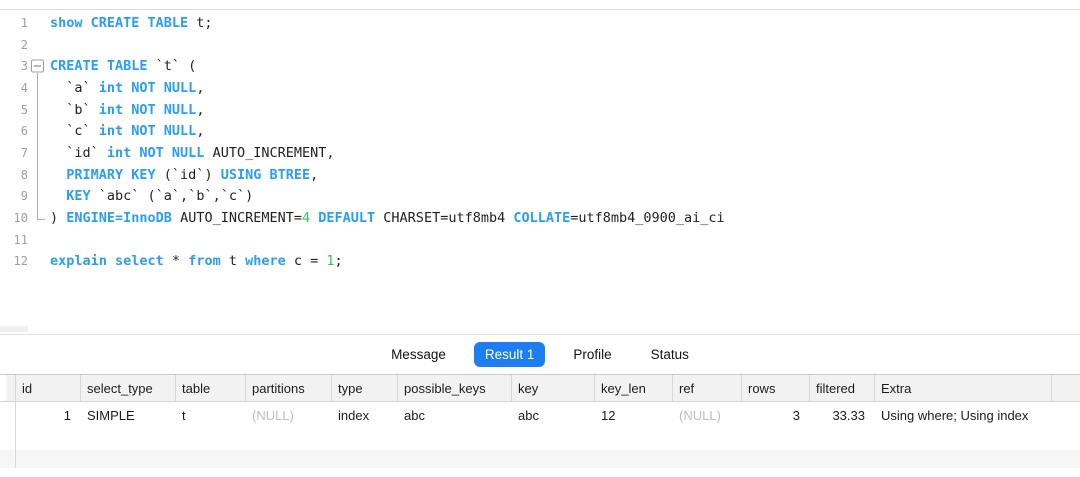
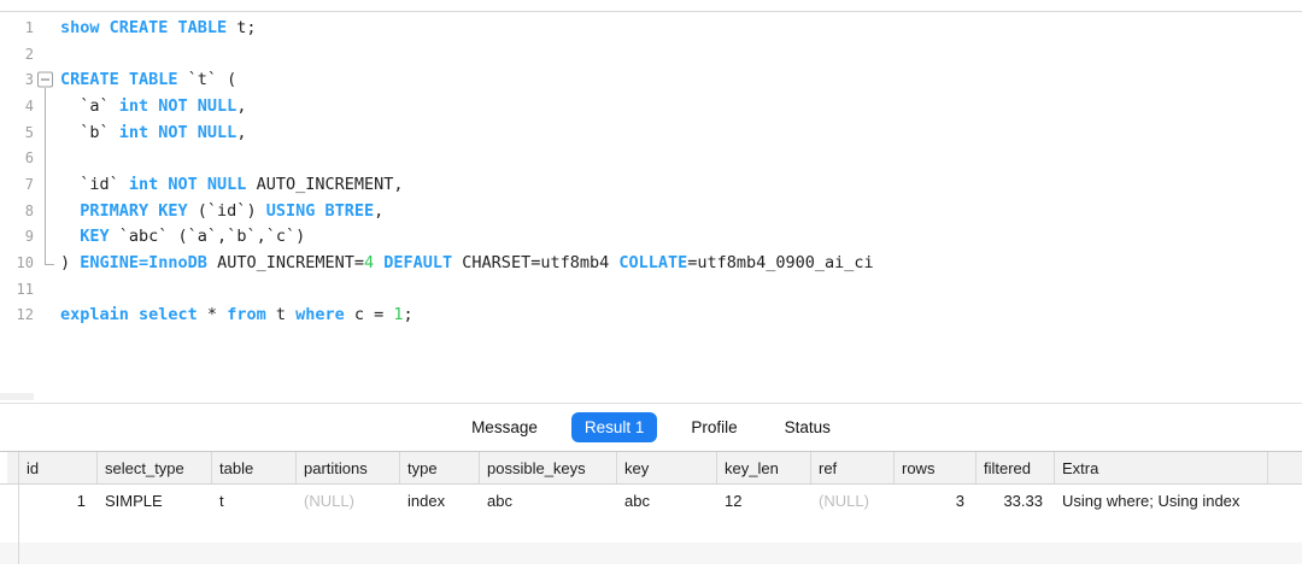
  1
  show CREATE TABLE t;
  2
  3
  CREATE TABLE `t` (
  4
  `a` int NOT NULL,
  5
  `b` int NOT NULL,
  6
- `c` int NOT NULL,
  7
  `id` int NOT NULL AUTO_INCREMENT,
  8
  PRIMARY KEY (`id`) USING BTREE,
  9
  KEY `abc` (`a`,`b`,`c`)
  10
  ) ENGINE=InnoDB AUTO_INCREMENT=4 DEFAULT CHARSET=utf8mb4 COLLATE=utf8mb4_0900_ai_ci
  11
  12
  explain select * from t where c = 1;
  Message
  Result 1
  Profile
  Status
  id
  select_type
  table
  partitions
  type
  possible_keys
  key
  key_len
  ref
  rows
  filtered
  Extra
  1
  SIMPLE
  t
  (NULL)
  index
  abc
  abc
  12
  (NULL)
  3
  33.33
  Using where; Using index
